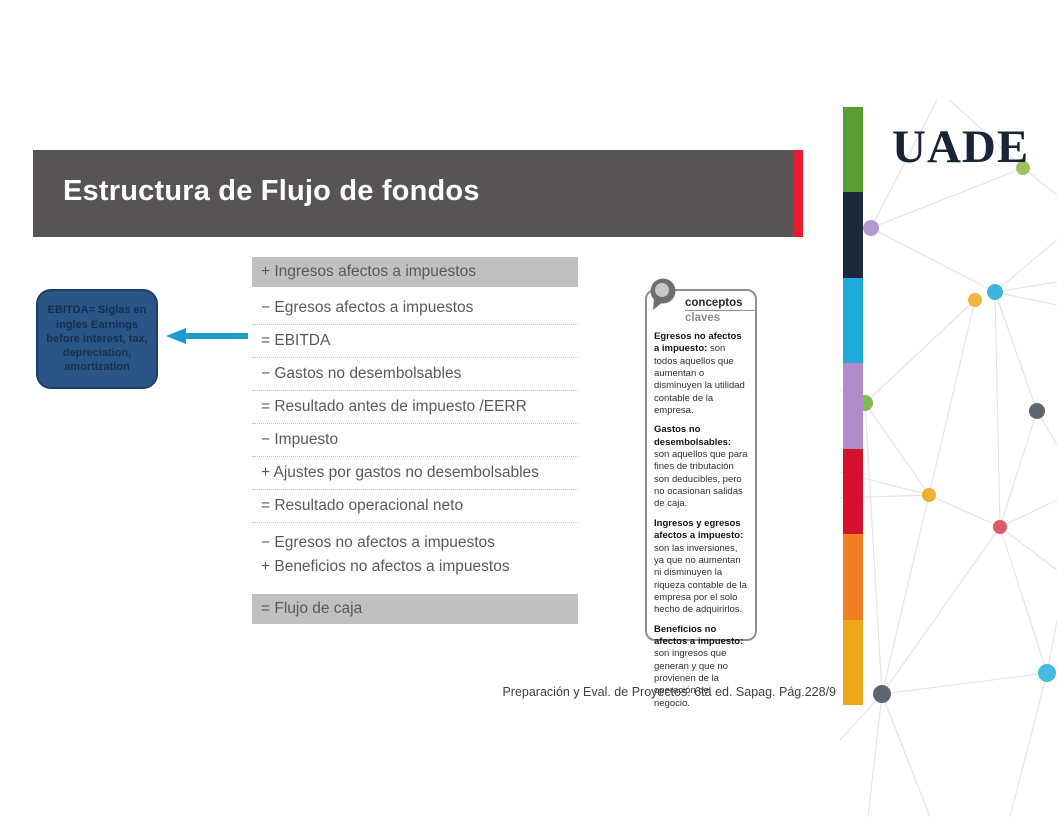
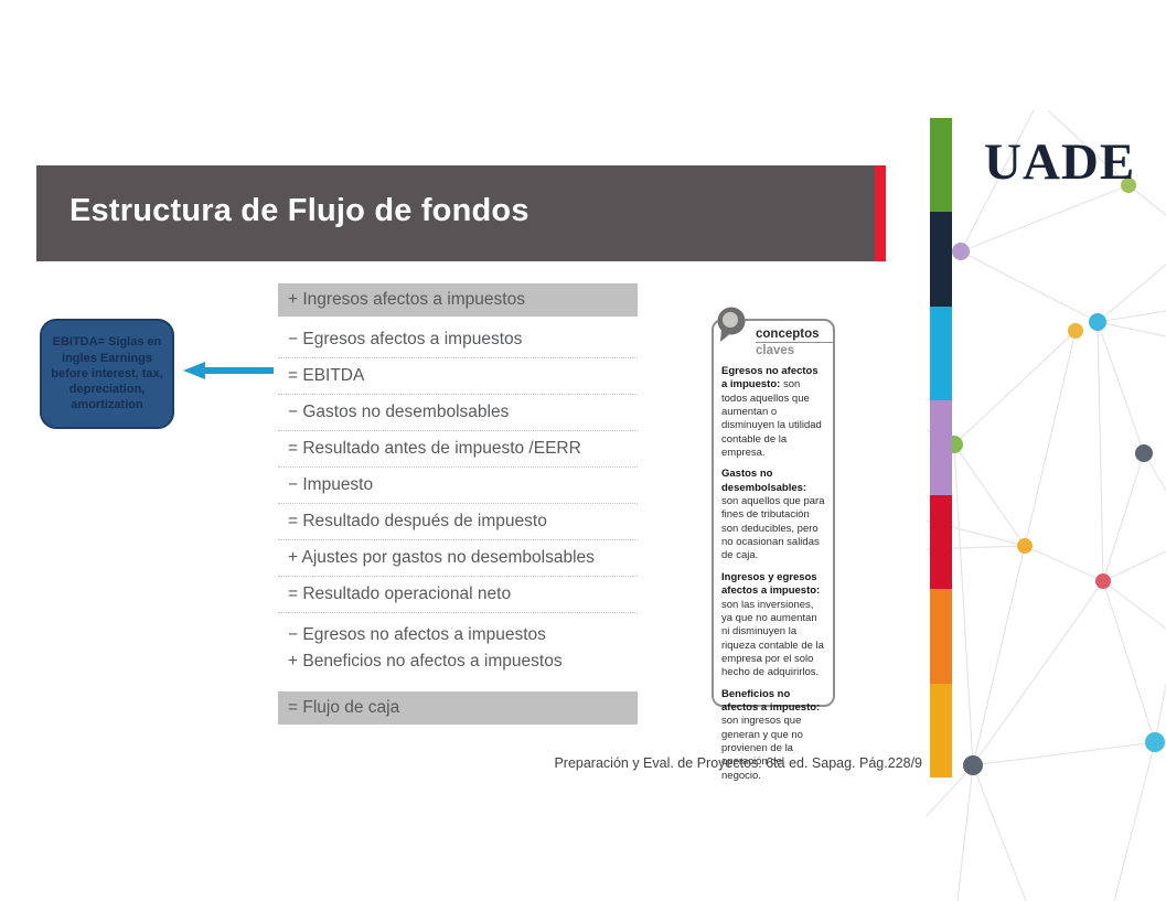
  UADE
  Estructura de Flujo de fondos
  EBITDA= Siglas en ingles Earnings before interest, tax, depreciation, amortization
  + Ingresos afectos a impuestos
  − Egresos afectos a impuestos
  = EBITDA
  − Gastos no desembolsables
  = Resultado antes de impuesto /EERR
  − Impuesto
+ = Resultado después de impuesto
  + Ajustes por gastos no desembolsables
  = Resultado operacional neto
  − Egresos no afectos a impuestos
  + Beneficios no afectos a impuestos
  = Flujo de caja
  conceptos
  claves
  Egresos no afectos a impuesto: son todos aquellos que aumentan o disminuyen la utilidad contable de la empresa.
  Gastos no desembolsables:son aquellos que para fines de tributación son deducibles, pero no ocasionan salidas de caja.
  Ingresos y egresos afectos a impuesto:son las inversiones, ya que no aumentan ni disminuyen la riqueza contable de la empresa por el solo hecho de adquirirlos.
  Beneficios no afectos a impuesto:son ingresos que generan y que no provienen de la operación del negocio.
  Preparación y Eval. de Proyectos. 6ta ed. Sapag. Pág.228/9
